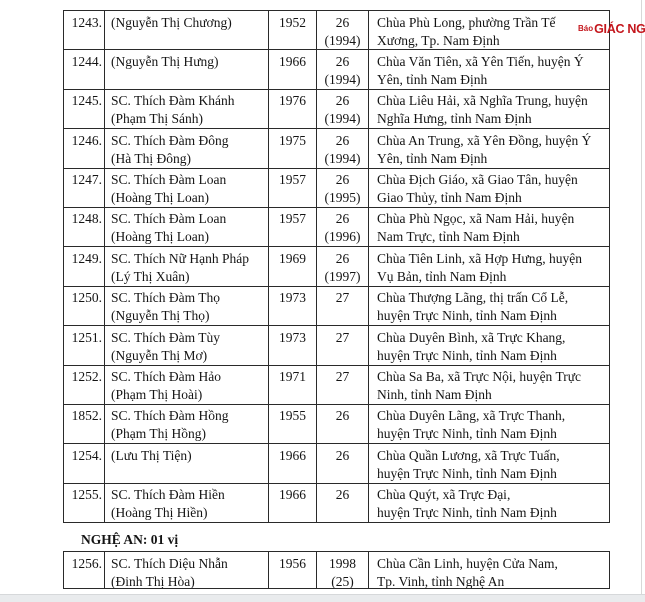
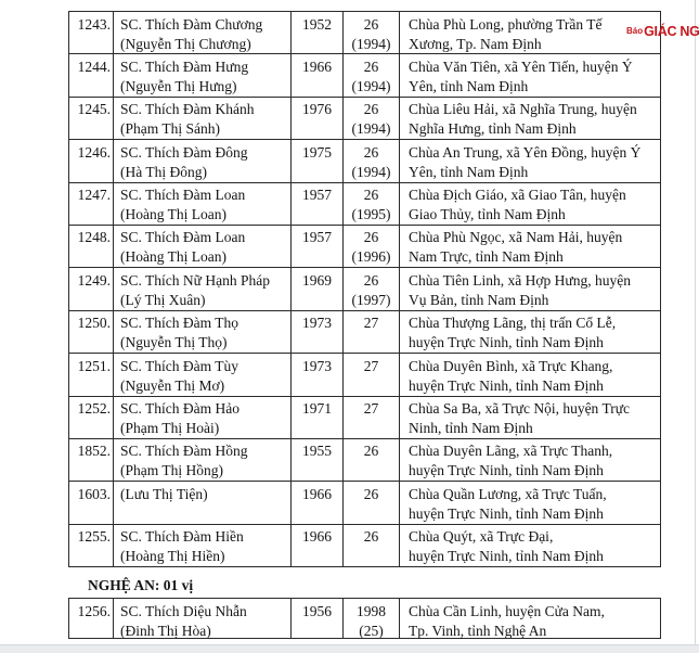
  Báo
  GIÁC NG
  1243.
+ SC. Thích Đàm Chương
  (Nguyễn Thị Chương)
  1952
  26
  (1994)
  Chùa Phù Long, phường Trần Tế
  Xương, Tp. Nam Định
  1244.
+ SC. Thích Đàm Hưng
  (Nguyễn Thị Hưng)
  1966
  26
  (1994)
  Chùa Văn Tiên, xã Yên Tiến, huyện Ý
  Yên, tỉnh Nam Định
  1245.
  SC. Thích Đàm Khánh
  (Phạm Thị Sánh)
  1976
  26
  (1994)
  Chùa Liêu Hải, xã Nghĩa Trung, huyện
  Nghĩa Hưng, tỉnh Nam Định
  1246.
  SC. Thích Đàm Đông
  (Hà Thị Đông)
  1975
  26
  (1994)
  Chùa An Trung, xã Yên Đồng, huyện Ý
  Yên, tỉnh Nam Định
  1247.
  SC. Thích Đàm Loan
  (Hoàng Thị Loan)
  1957
  26
  (1995)
  Chùa Địch Giáo, xã Giao Tân, huyện
  Giao Thủy, tỉnh Nam Định
  1248.
  SC. Thích Đàm Loan
  (Hoàng Thị Loan)
  1957
  26
  (1996)
  Chùa Phù Ngọc, xã Nam Hải, huyện
  Nam Trực, tỉnh Nam Định
  1249.
  SC. Thích Nữ Hạnh Pháp
  (Lý Thị Xuân)
  1969
  26
  (1997)
  Chùa Tiên Linh, xã Hợp Hưng, huyện
  Vụ Bản, tỉnh Nam Định
  1250.
  SC. Thích Đàm Thọ
  (Nguyễn Thị Thọ)
  1973
  27
  Chùa Thượng Lãng, thị trấn Cổ Lễ,
  huyện Trực Ninh, tỉnh Nam Định
  1251.
  SC. Thích Đàm Tùy
  (Nguyễn Thị Mơ)
  1973
  27
  Chùa Duyên Bình, xã Trực Khang,
  huyện Trực Ninh, tỉnh Nam Định
  1252.
  SC. Thích Đàm Hảo
  (Phạm Thị Hoài)
  1971
  27
  Chùa Sa Ba, xã Trực Nội, huyện Trực
  Ninh, tỉnh Nam Định
  1852.
  SC. Thích Đàm Hồng
  (Phạm Thị Hồng)
  1955
  26
  Chùa Duyên Lãng, xã Trực Thanh,
  huyện Trực Ninh, tỉnh Nam Định
- 1254.
+ 1603.
  (Lưu Thị Tiện)
  1966
  26
  Chùa Quần Lương, xã Trực Tuấn,
  huyện Trực Ninh, tỉnh Nam Định
  1255.
  SC. Thích Đàm Hiền
  (Hoàng Thị Hiền)
  1966
  26
  Chùa Quýt, xã Trực Đại,
  huyện Trực Ninh, tỉnh Nam Định
  NGHỆ AN: 01 vị
  1256.
  SC. Thích Diệu Nhẫn
  (Đinh Thị Hòa)
  1956
  1998
  (25)
  Chùa Cần Linh, huyện Cửa Nam,
  Tp. Vinh, tỉnh Nghệ An
